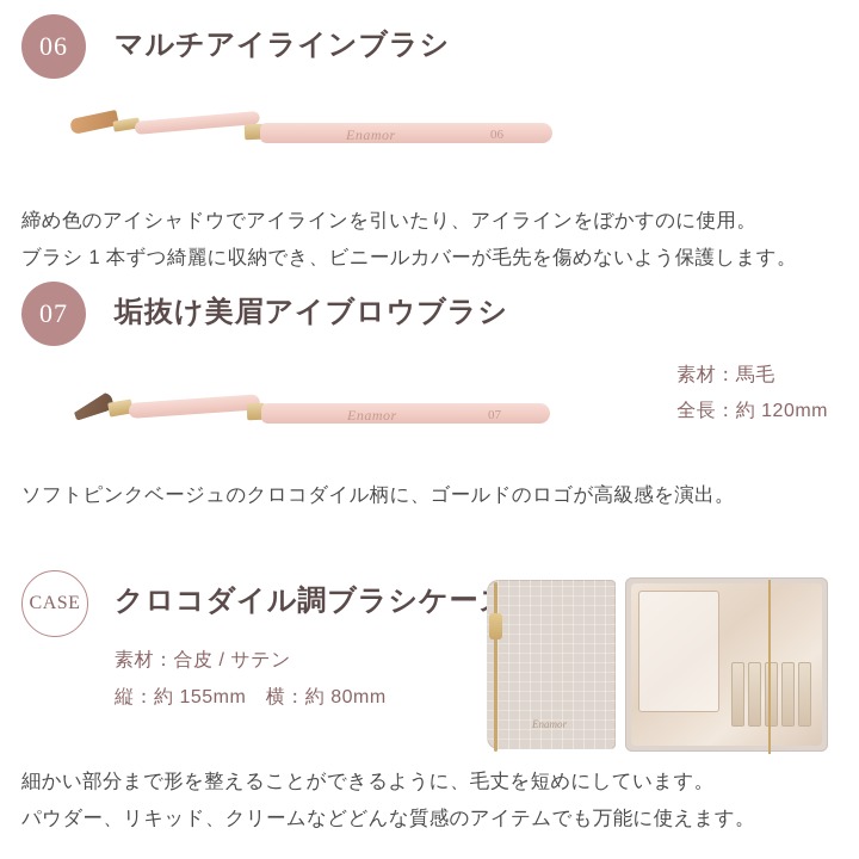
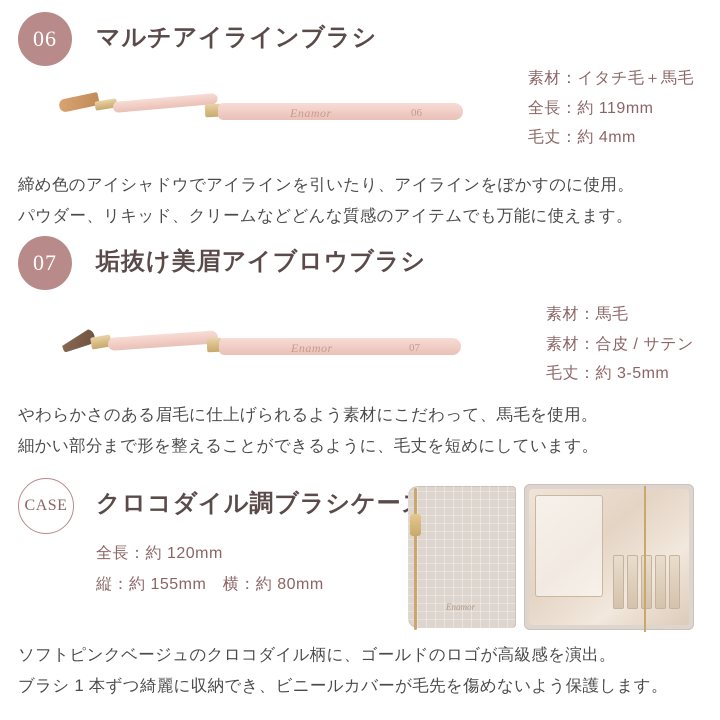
  06
  マルチアイラインブラシ
  Enamor
  06
+ 素材：イタチ毛＋馬毛
+ 全長：約 119mm
+ 毛丈：約 4mm
  締め色のアイシャドウでアイラインを引いたり、アイラインをぼかすのに使用。
- ブラシ 1 本ずつ綺麗に収納でき、ビニールカバーが毛先を傷めないよう保護します。
+ パウダー、リキッド、クリームなどどんな質感のアイテムでも万能に使えます。
  07
  垢抜け美眉アイブロウブラシ
  Enamor
  07
  素材：馬毛
- 全長：約 120mm
+ 素材：合皮 / サテン
+ 毛丈：約 3-5mm
+ やわらかさのある眉毛に仕上げられるよう素材にこだわって、馬毛を使用。
- ソフトピンクベージュのクロコダイル柄に、ゴールドのロゴが高級感を演出。
+ 細かい部分まで形を整えることができるように、毛丈を短めにしています。
  CASE
  クロコダイル調ブラシケー
- 素材：合皮 / サテン
+ 全長：約 120mm
  縦：約 155mm 横：約 80mm
  Enamor
- 細かい部分まで形を整えることができるように、毛丈を短めにしています。
+ ソフトピンクベージュのクロコダイル柄に、ゴールドのロゴが高級感を演出。
- パウダー、リキッド、クリームなどどんな質感のアイテムでも万能に使えます。
+ ブラシ 1 本ずつ綺麗に収納でき、ビニールカバーが毛先を傷めないよう保護します。
